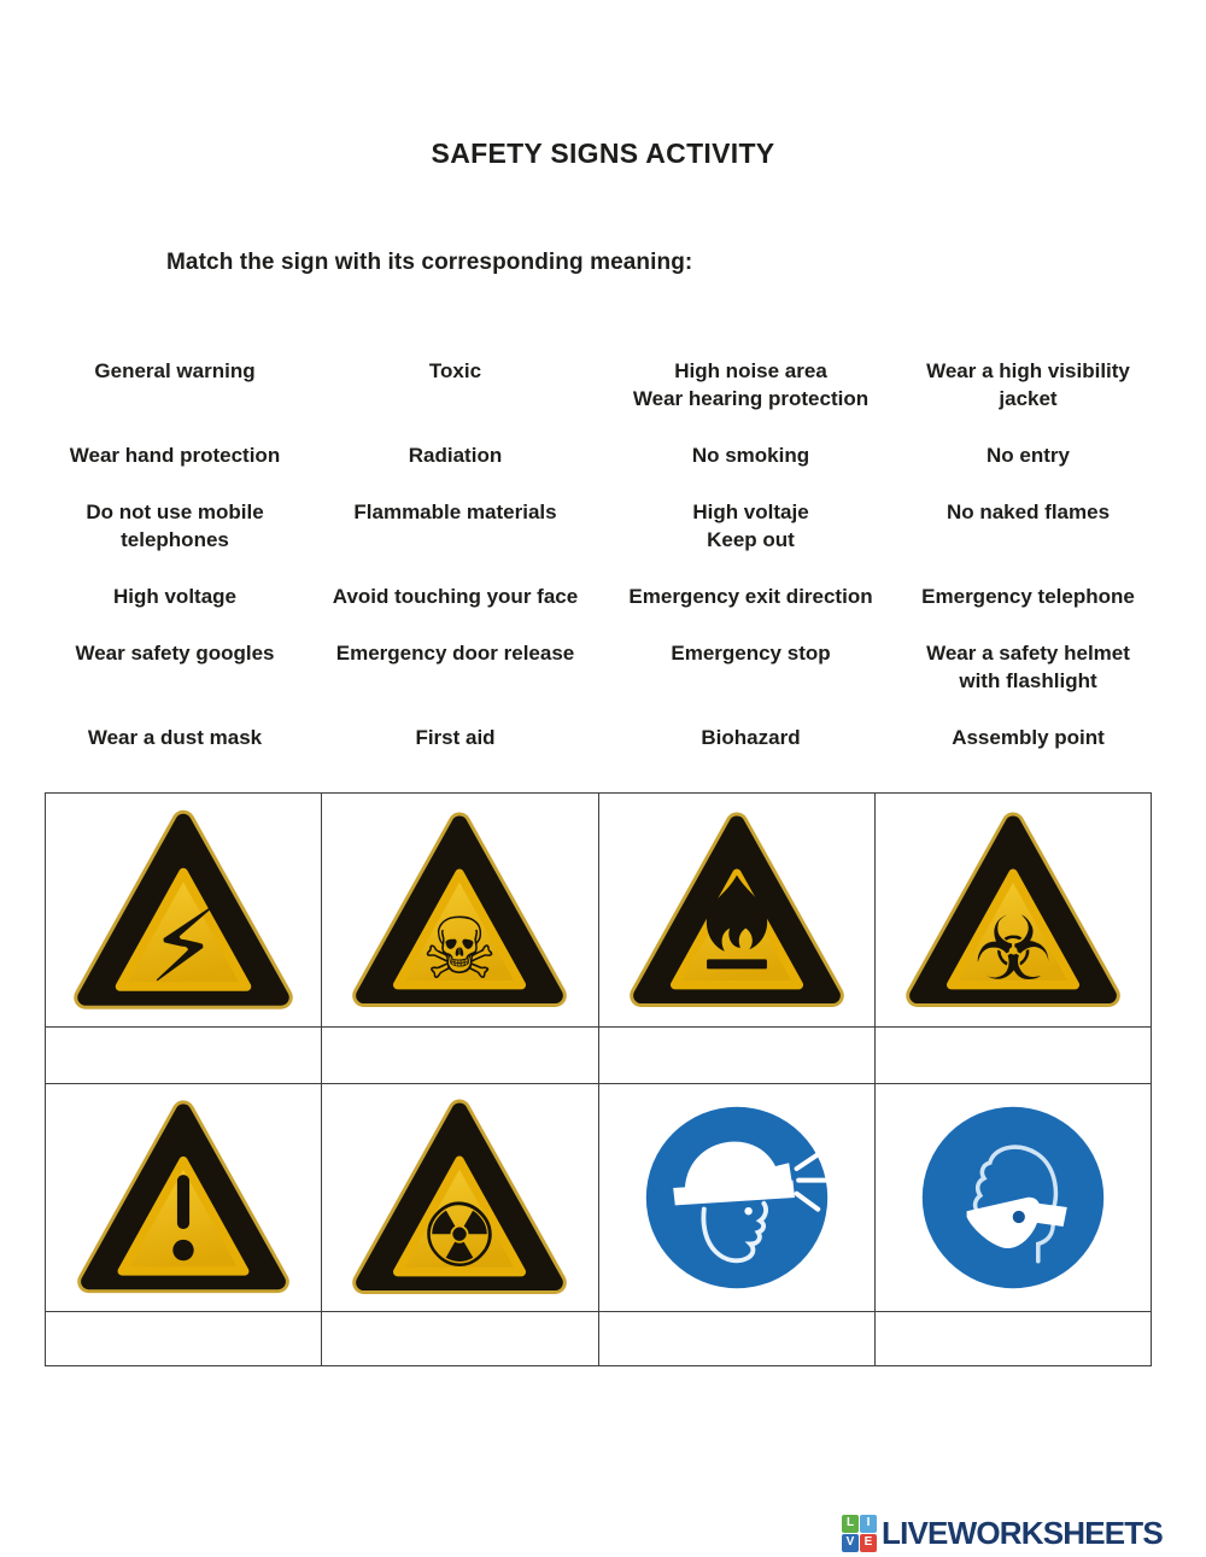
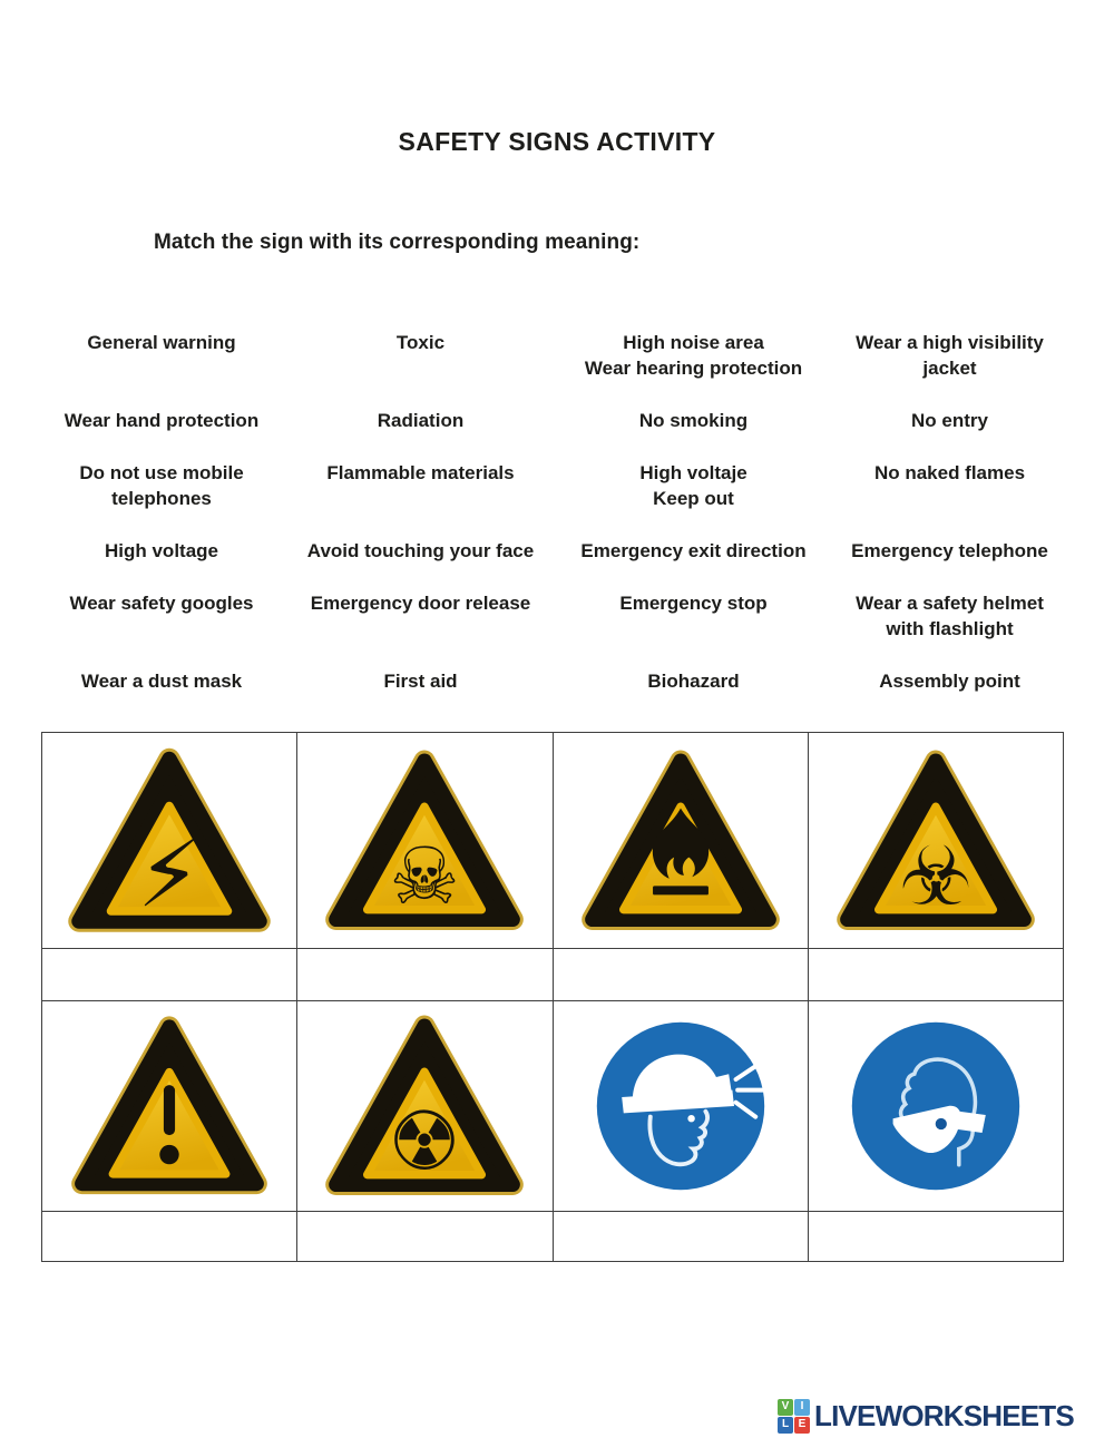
  SAFETY SIGNS ACTIVITY
  Match the sign with its corresponding meaning:
  General warning
  Toxic
  High noise area
  Wear hearing protection
  Wear a high visibility
  jacket
  Wear hand protection
  Radiation
  No smoking
  No entry
  Do not use mobile
  telephones
  Flammable materials
  High voltaje
  Keep out
  No naked flames
  High voltage
  Avoid touching your face
  Emergency exit direction
  Emergency telephone
  Wear safety googles
  Emergency door release
  Emergency stop
  Wear a safety helmet
  with flashlight
  Wear a dust mask
  First aid
  Biohazard
  Assembly point
  ⚡	☠		☣
  	☢
- L
+ V
  I
- V
+ L
  E
  LIVEWORKSHEETS
